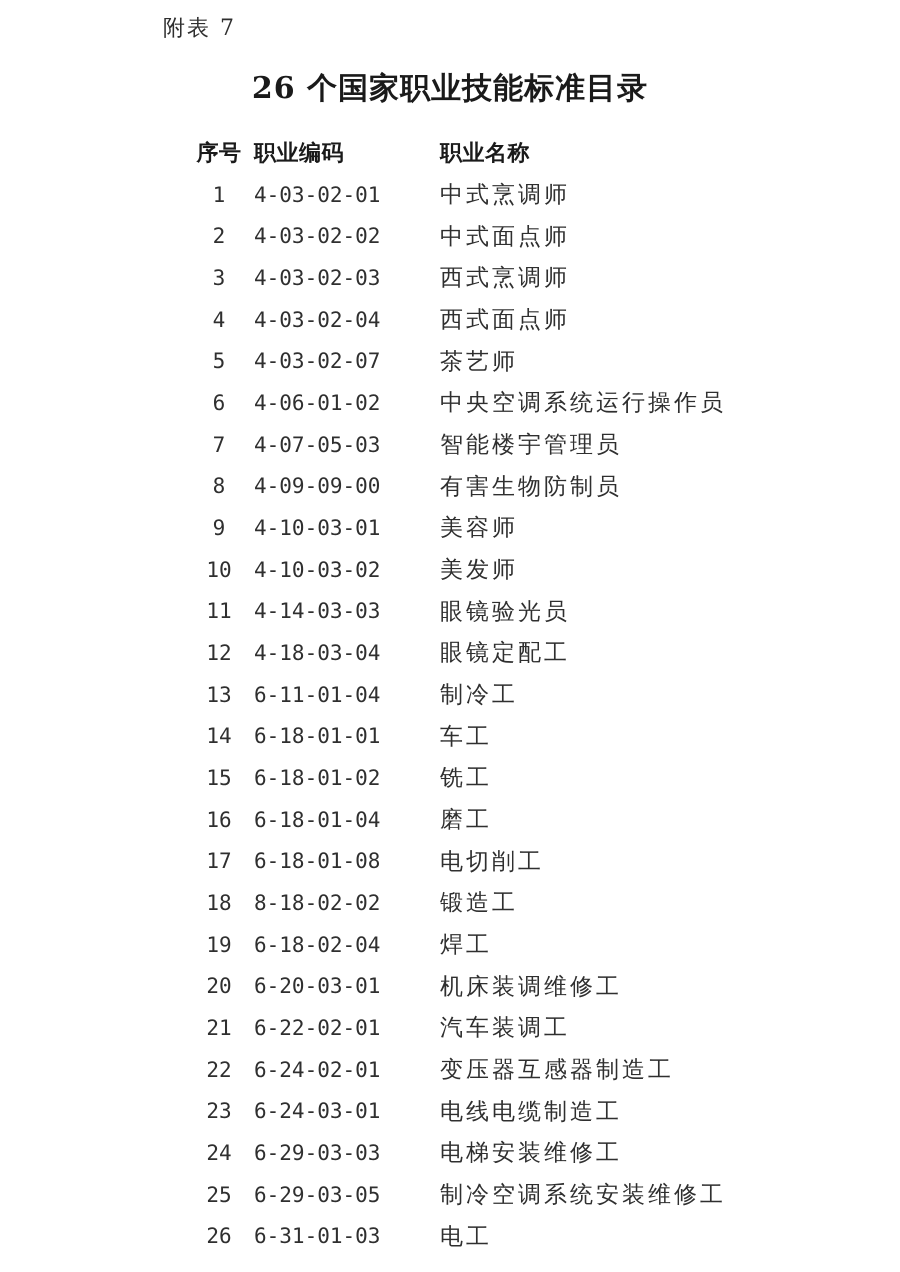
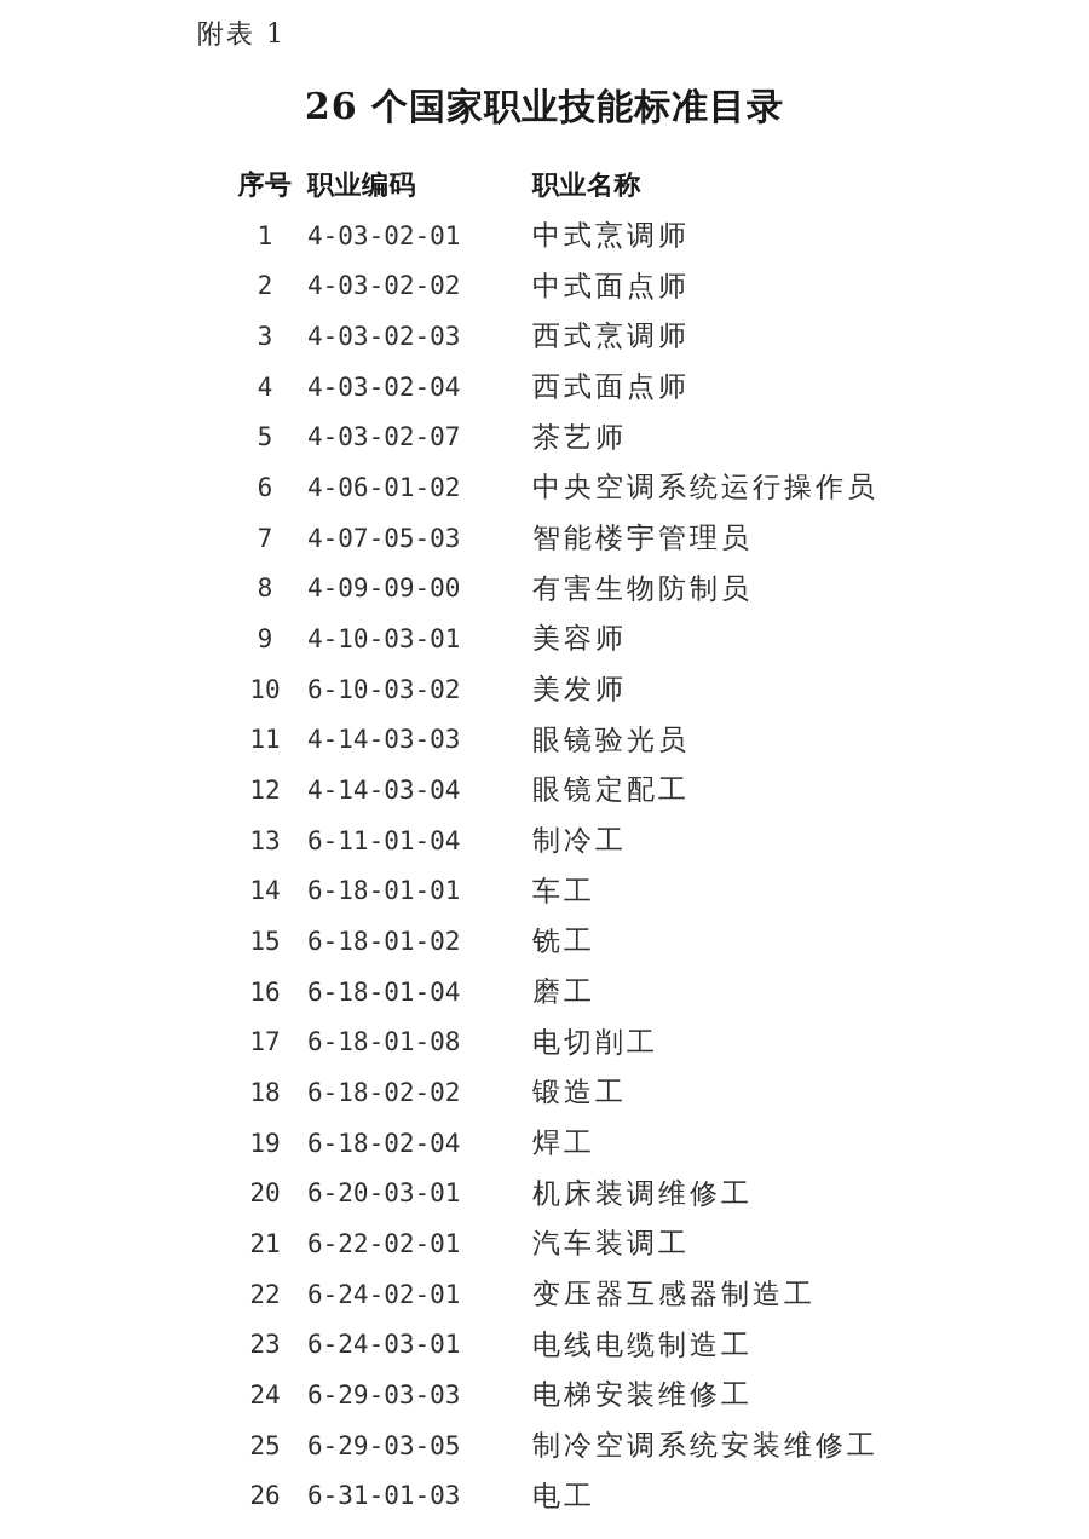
- 附表 7
+ 附表 1
  26 个国家职业技能标准目录
  序号
  职业编码
  职业名称
  1
  4-03-02-01
  中式烹调师
  2
  4-03-02-02
  中式面点师
  3
  4-03-02-03
  西式烹调师
  4
  4-03-02-04
  西式面点师
  5
  4-03-02-07
  茶艺师
  6
  4-06-01-02
  中央空调系统运行操作员
  7
  4-07-05-03
  智能楼宇管理员
  8
  4-09-09-00
  有害生物防制员
  9
  4-10-03-01
  美容师
  10
- 4-10-03-02
+ 6-10-03-02
  美发师
  11
  4-14-03-03
  眼镜验光员
  12
- 4-18-03-04
+ 4-14-03-04
  眼镜定配工
  13
  6-11-01-04
  制冷工
  14
  6-18-01-01
  车工
  15
  6-18-01-02
  铣工
  16
  6-18-01-04
  磨工
  17
  6-18-01-08
  电切削工
  18
- 8-18-02-02
+ 6-18-02-02
  锻造工
  19
  6-18-02-04
  焊工
  20
  6-20-03-01
  机床装调维修工
  21
  6-22-02-01
  汽车装调工
  22
  6-24-02-01
  变压器互感器制造工
  23
  6-24-03-01
  电线电缆制造工
  24
  6-29-03-03
  电梯安装维修工
  25
  6-29-03-05
  制冷空调系统安装维修工
  26
  6-31-01-03
  电工
